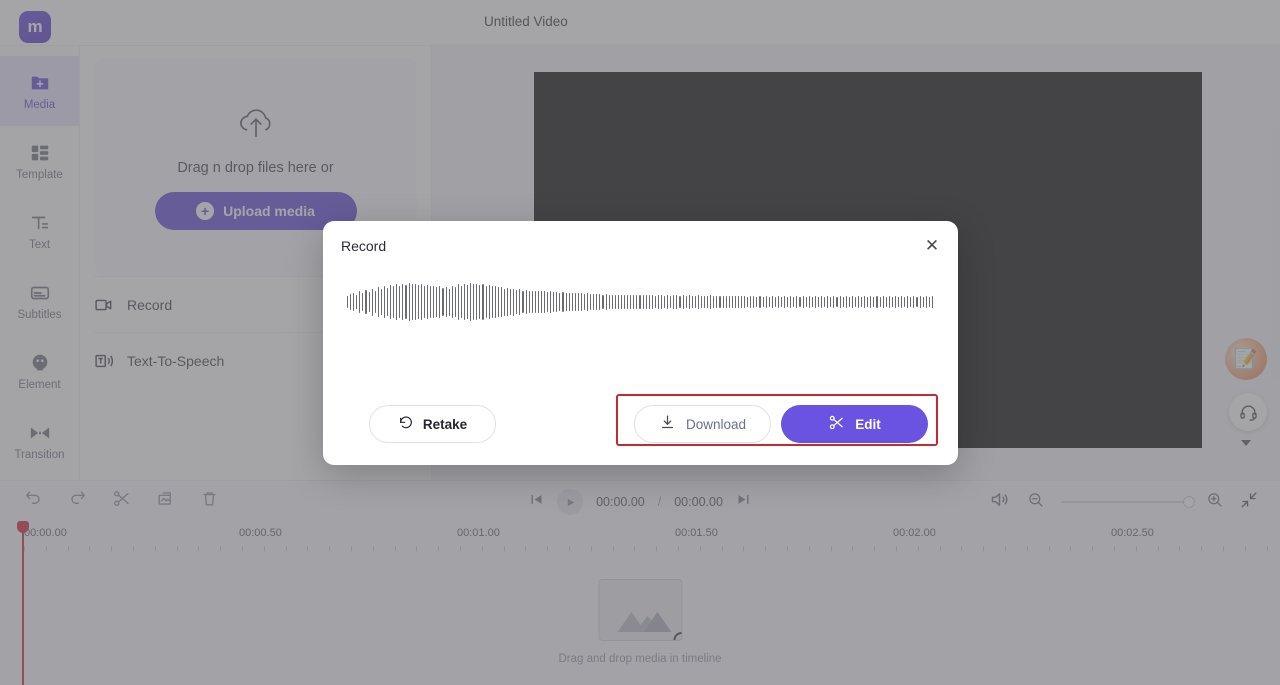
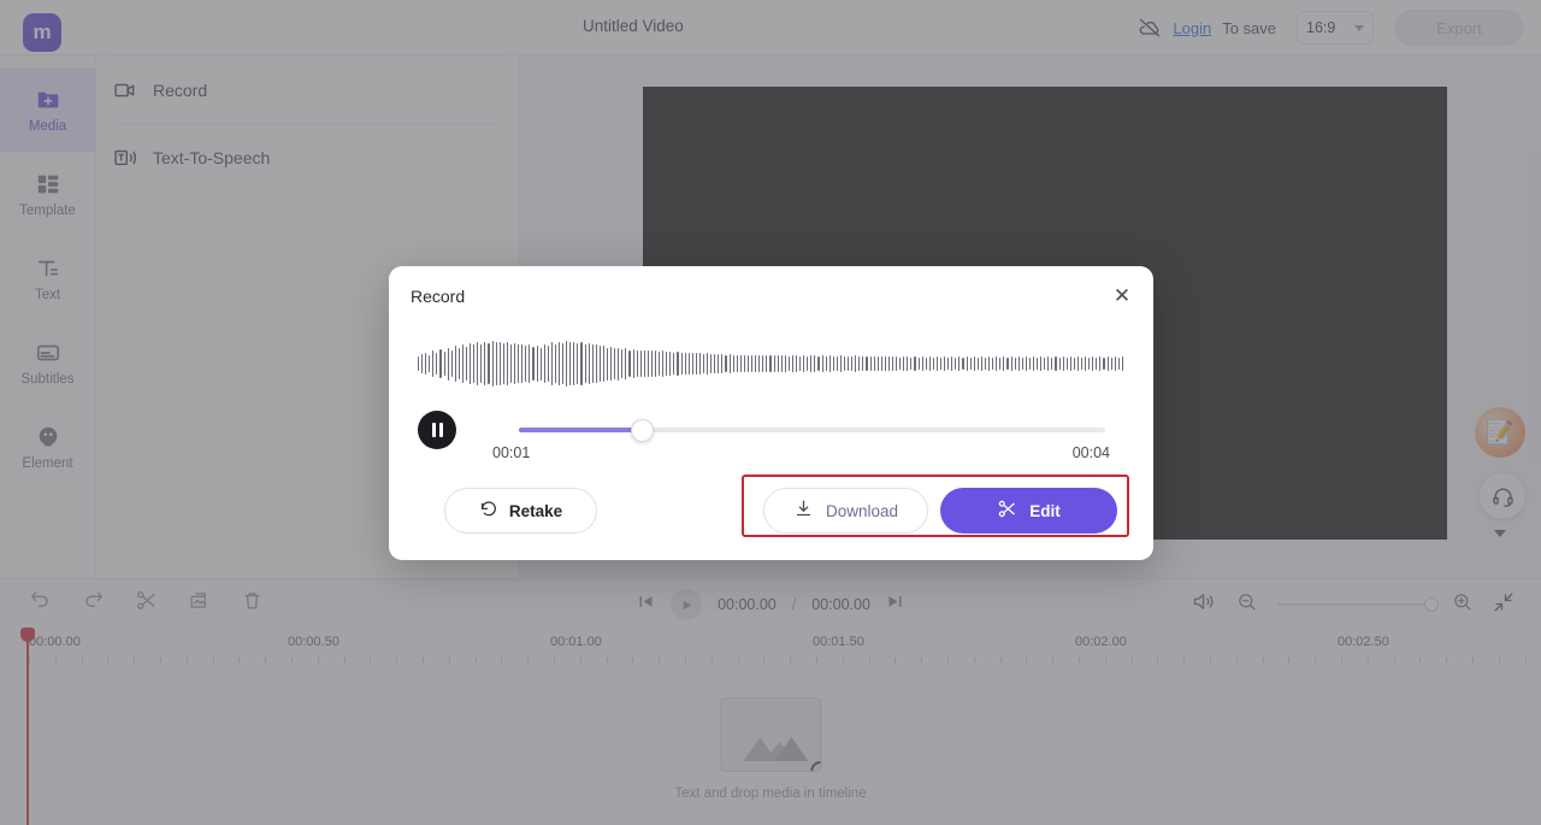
  m
  Untitled Video
+ Login
+ To save
+ 16:9
  Media
  Template
  Text
  Subtitles
  Element
- Transition
- Drag n drop files here or
- +
- Upload media
  Record
  Text-To-Speech
  📝
  00:00.00
  /
  00:00.00
  00:00.00
  00:00.50
  00:01.00
  00:01.50
  00:02.00
  00:02.50
- Drag and drop media in timeline
+ Text and drop media in timeline
  Record
  ✕
+ 00:01
+ 00:04
  Retake
  Download
  Edit
